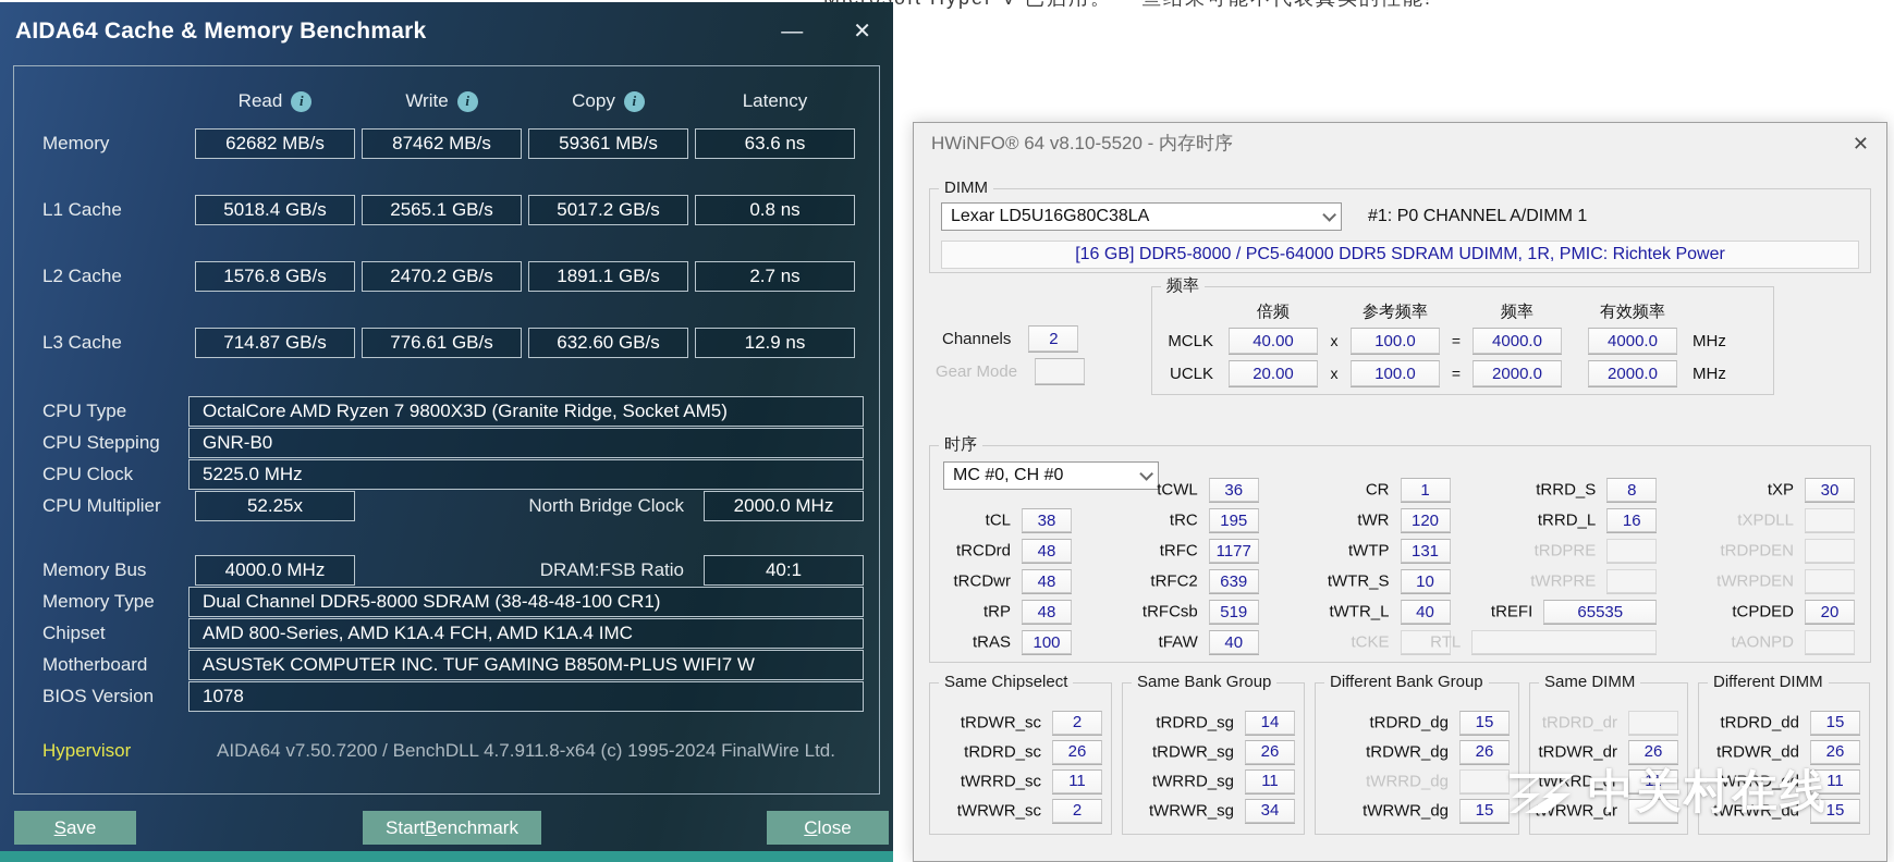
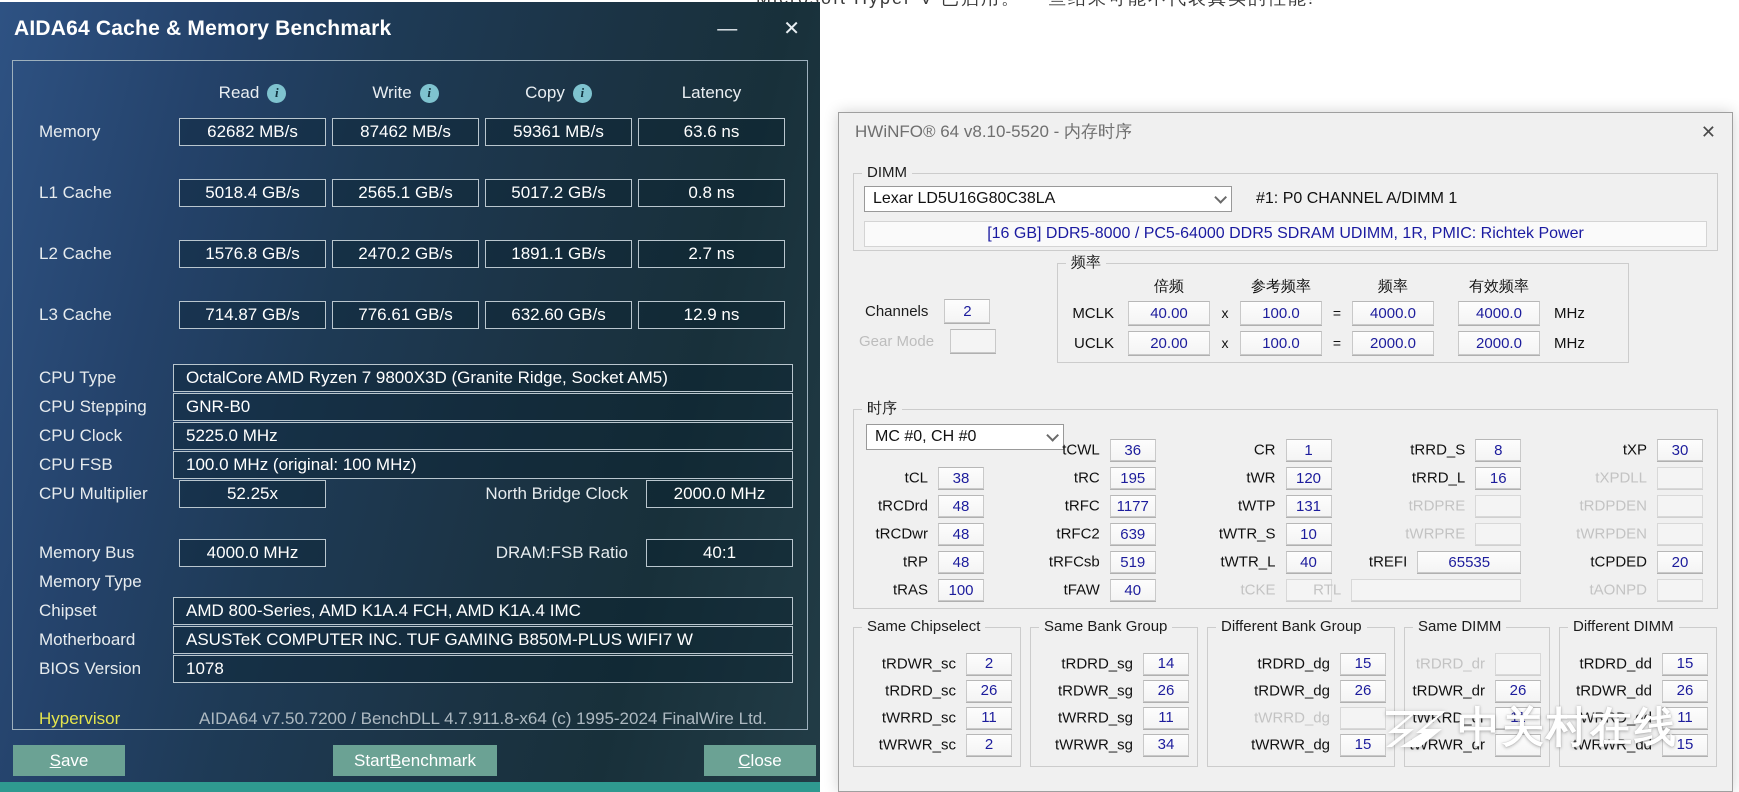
  AIDA64 Cache & Memory Benchmark
  —
  ✕
  Read
  i
  Write
  i
  Copy
  i
  Latency
  Memory
  62682 MB/s
  87462 MB/s
  59361 MB/s
  63.6 ns
  L1 Cache
  5018.4 GB/s
  2565.1 GB/s
  5017.2 GB/s
  0.8 ns
  L2 Cache
  1576.8 GB/s
  2470.2 GB/s
  1891.1 GB/s
  2.7 ns
  L3 Cache
  714.87 GB/s
  776.61 GB/s
  632.60 GB/s
  12.9 ns
  CPU Type
  OctalCore AMD Ryzen 7 9800X3D (Granite Ridge, Socket AM5)
  CPU Stepping
  GNR-B0
  CPU Clock
  5225.0 MHz
+ CPU FSB
+ 100.0 MHz (original: 100 MHz)
  CPU Multiplier
  52.25x
  North Bridge Clock
  2000.0 MHz
  Memory Bus
  4000.0 MHz
  DRAM:FSB Ratio
  40:1
  Memory Type
- Dual Channel DDR5-8000 SDRAM (38-48-48-100 CR1)
  Chipset
  AMD 800-Series, AMD K1A.4 FCH, AMD K1A.4 IMC
  Motherboard
  ASUSTeK COMPUTER INC. TUF GAMING B850M-PLUS WIFI7 W
  BIOS Version
  1078
  Hypervisor
  AIDA64 v7.50.7200 / BenchDLL 4.7.911.8-x64 (c) 1995-2024 FinalWire Ltd.
  S
  ave
  Start
  B
  enchmark
  C
  lose
  HWiNFO® 64 v8.10-5520 - 内存时序
  ✕
  DIMM
  Lexar LD5U16G80C38LA
  #1: P0 CHANNEL A/DIMM 1
  [16 GB] DDR5-8000 / PC5-64000 DDR5 SDRAM UDIMM, 1R, PMIC: Richtek Power
  Channels
  2
  Gear Mode
  频率
  倍频
  参考频率
  频率
  有效频率
  MCLK
  40.00
  x
  100.0
  =
  4000.0
  4000.0
  MHz
  UCLK
  20.00
  x
  100.0
  =
  2000.0
  2000.0
  MHz
  时序
  MC #0, CH #0
  tCL
  38
  tRCDrd
  48
  tRCDwr
  48
  tRP
  48
  tRAS
  100
  tCWL
  36
  tRC
  195
  tRFC
  1177
  tRFC2
  639
  tRFCsb
  519
  tFAW
  40
  CR
  1
  tWR
  120
  tWTP
  131
  tWTR_S
  10
  tWTR_L
  40
  tCKE
  tRRD_S
  8
  tRRD_L
  16
  tRDPRE
  tWRPRE
  tREFI
  65535
  RTL
  tXP
  30
  tXPDLL
  tRDPDEN
  tWRPDEN
  tCPDED
  20
  tAONPD
  Same Chipselect
  tRDWR_sc
  2
  tRDRD_sc
  26
  tWRRD_sc
  11
  tWRWR_sc
  2
  Same Bank Group
  tRDRD_sg
  14
  tRDWR_sg
  26
  tWRRD_sg
  11
  tWRWR_sg
  34
  Different Bank Group
  tRDRD_dg
  15
  tRDWR_dg
  26
  tWRRD_dg
  tWRWR_dg
  15
  Same DIMM
  tRDRD_dr
  tRDWR_dr
  26
  tWRD_dr
  11
  RWR_dr
  Different DIMM
  tRDRD_dd
  15
  tRDWR_dd
  26
  tWRRD_dd
  11
  tWRWR_dd
  15
  中关村在线
